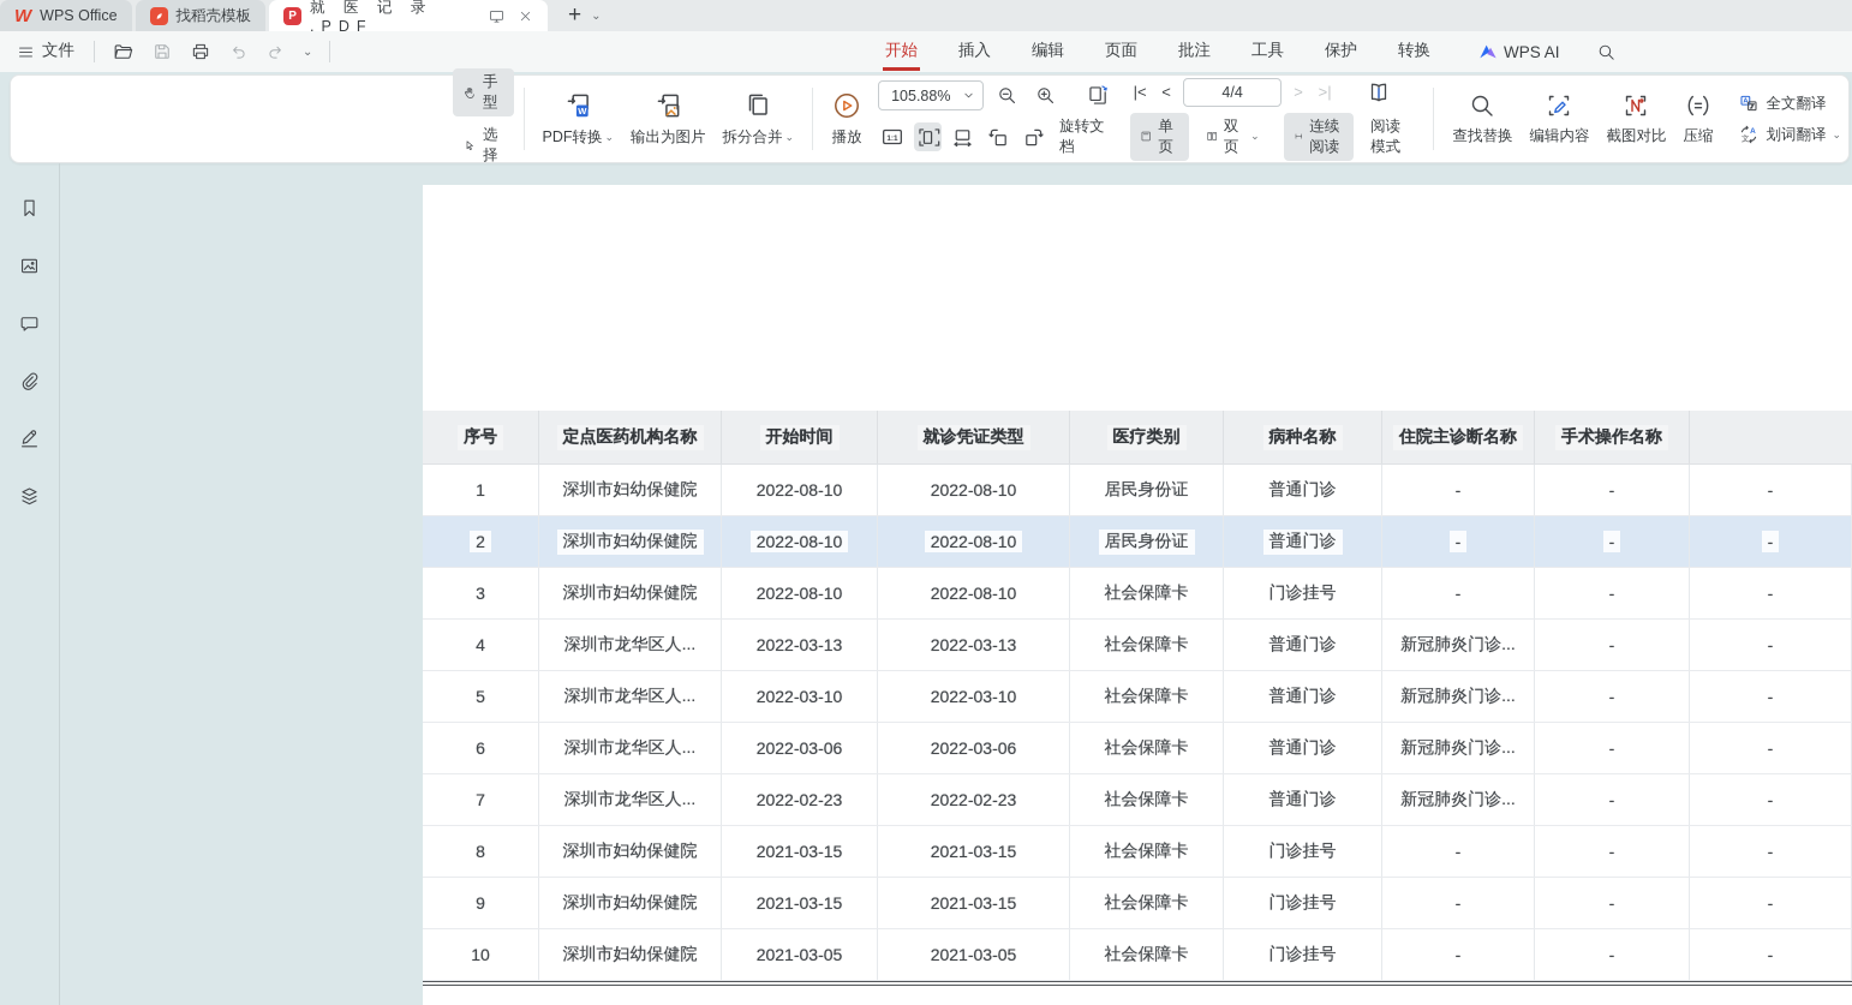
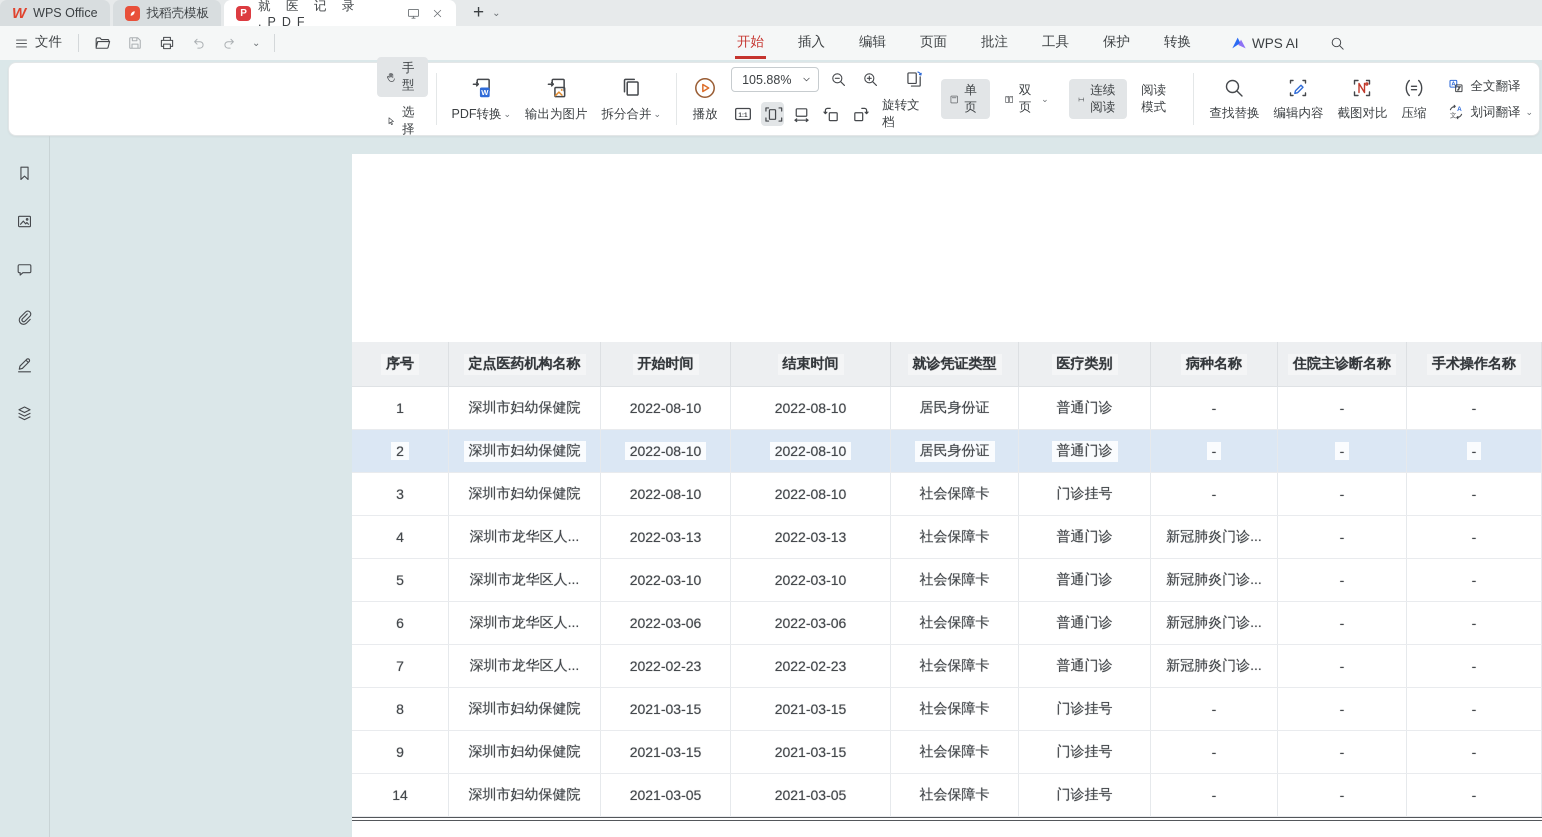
  W
  WPS Office
  找稻壳模板
  P
  就 医 记 录 .PDF
  +
  ⌄
  文件
  ⌄
  开始
  插入
  编辑
  页面
  批注
  工具
  保护
  转换
  WPS AI
  手型
  选择
  W
  PDF转换
  ⌄
  输出为图片
  拆分合并
  ⌄
  播放
  105.88%
  旋转文档
- |<
- <
- 4/4
- >
- >|
  单页
  双页
  ⌄
  连续阅读
  阅读模式
  查找替换
  编辑内容
  截图对比
  压缩
  全文翻译
  划词翻译
  ⌄
  序号
  定点医药机构名称
  开始时间
+ 结束时间
  就诊凭证类型
  医疗类别
  病种名称
  住院主诊断名称
  手术操作名称
  1
  深圳市妇幼保健院
  2022-08-10
  2022-08-10
  居民身份证
  普通门诊
  -
  -
  -
  2
  深圳市妇幼保健院
  2022-08-10
  2022-08-10
  居民身份证
  普通门诊
  -
  -
  -
  3
  深圳市妇幼保健院
  2022-08-10
  2022-08-10
  社会保障卡
  门诊挂号
  -
  -
  -
  4
  深圳市龙华区人...
  2022-03-13
  2022-03-13
  社会保障卡
  普通门诊
  新冠肺炎门诊...
  -
  -
  5
  深圳市龙华区人...
  2022-03-10
  2022-03-10
  社会保障卡
  普通门诊
  新冠肺炎门诊...
  -
  -
  6
  深圳市龙华区人...
  2022-03-06
  2022-03-06
  社会保障卡
  普通门诊
  新冠肺炎门诊...
  -
  -
  7
  深圳市龙华区人...
  2022-02-23
  2022-02-23
  社会保障卡
  普通门诊
  新冠肺炎门诊...
  -
  -
  8
  深圳市妇幼保健院
  2021-03-15
  2021-03-15
  社会保障卡
  门诊挂号
  -
  -
  -
  9
  深圳市妇幼保健院
  2021-03-15
  2021-03-15
  社会保障卡
  门诊挂号
  -
  -
  -
- 10
+ 14
  深圳市妇幼保健院
  2021-03-05
  2021-03-05
  社会保障卡
  门诊挂号
  -
  -
  -
